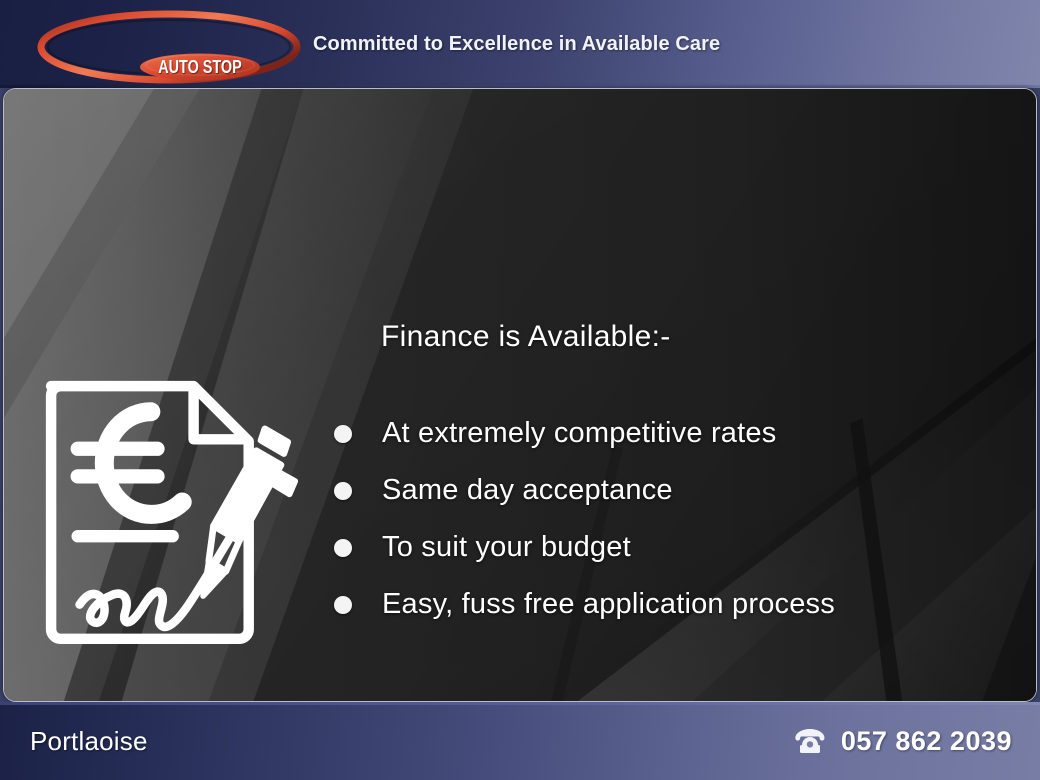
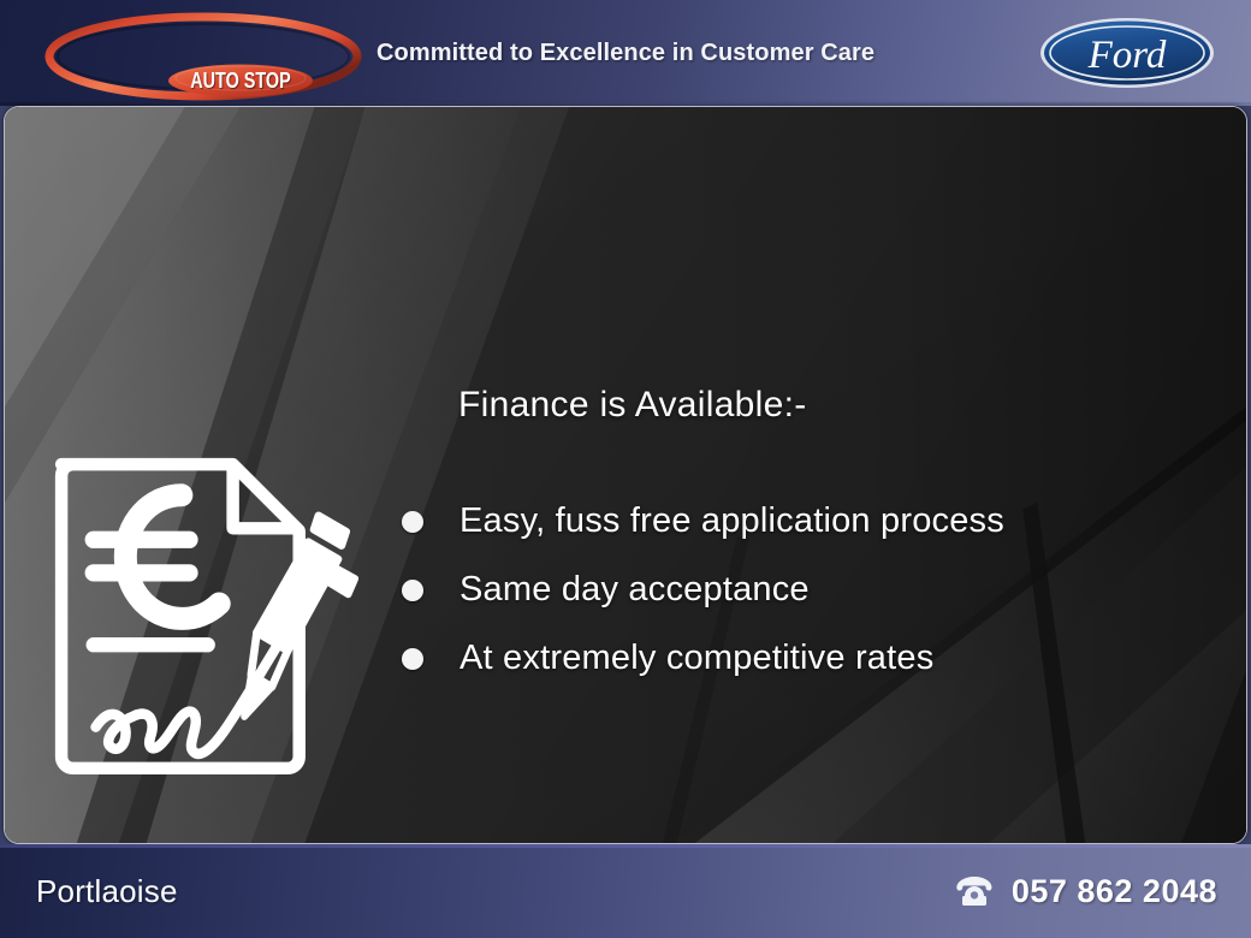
  AUTO STOP
- Committed to Excellence in Available Care
+ Committed to Excellence in Customer Care
+ Ford
  Finance is Available:-
- At extremely competitive rates
+ Easy, fuss free application process
  Same day acceptance
- To suit your budget
- Easy, fuss free application process
+ At extremely competitive rates
  Portlaoise
- 057 862 2039
+ 057 862 2048
